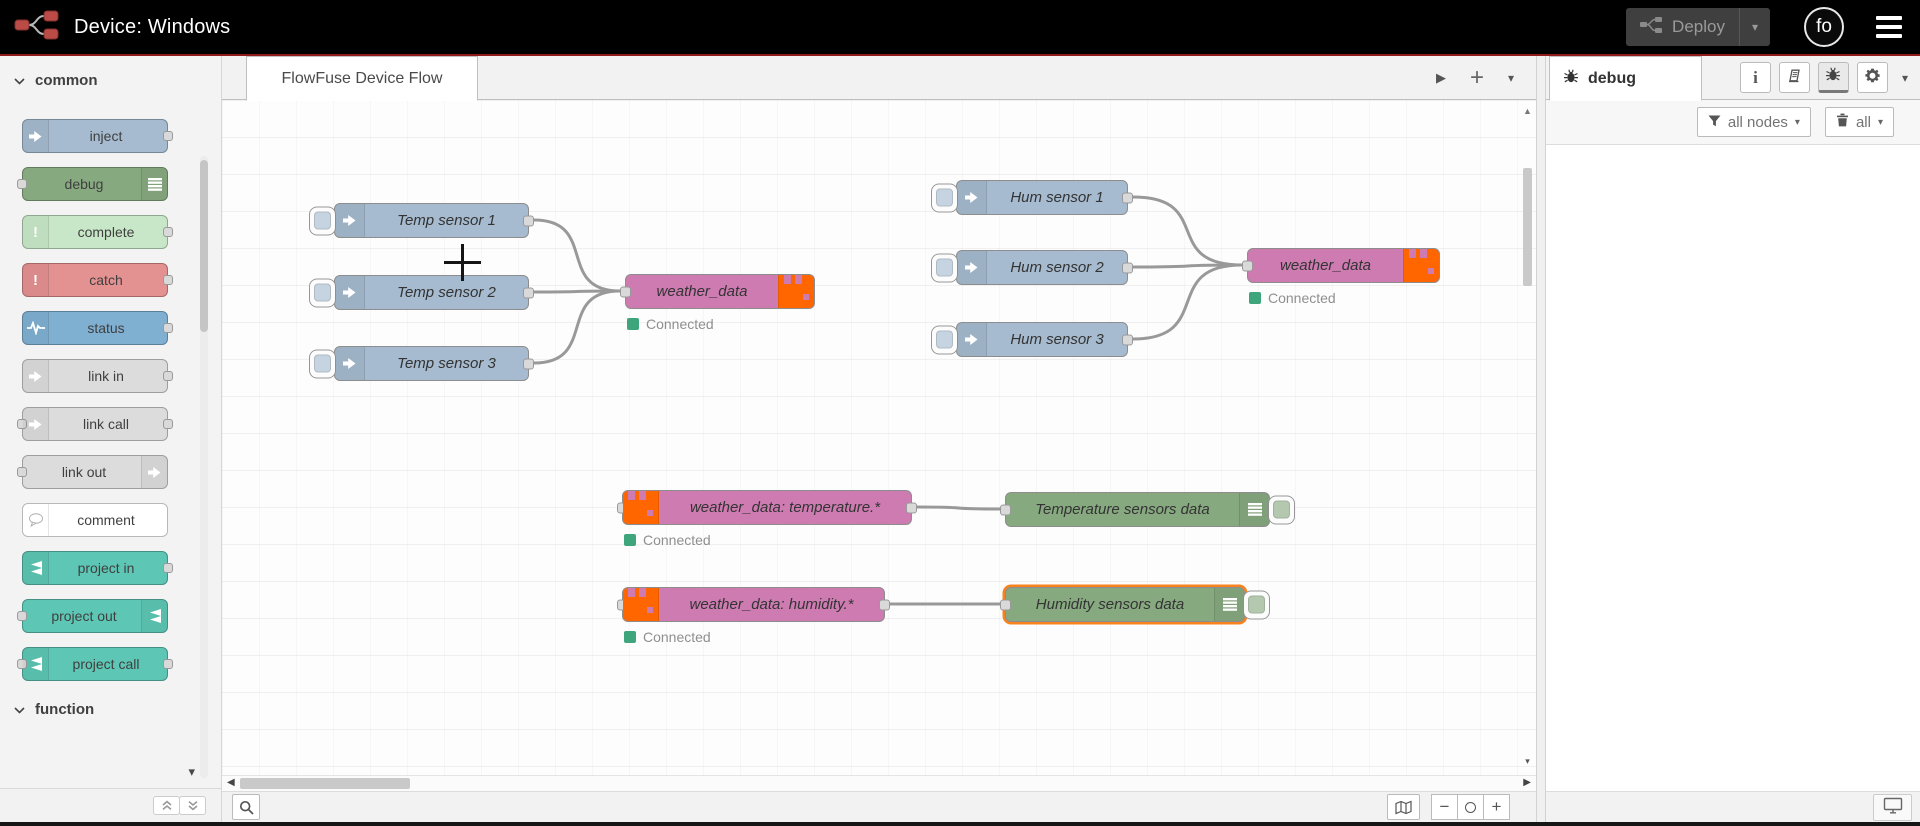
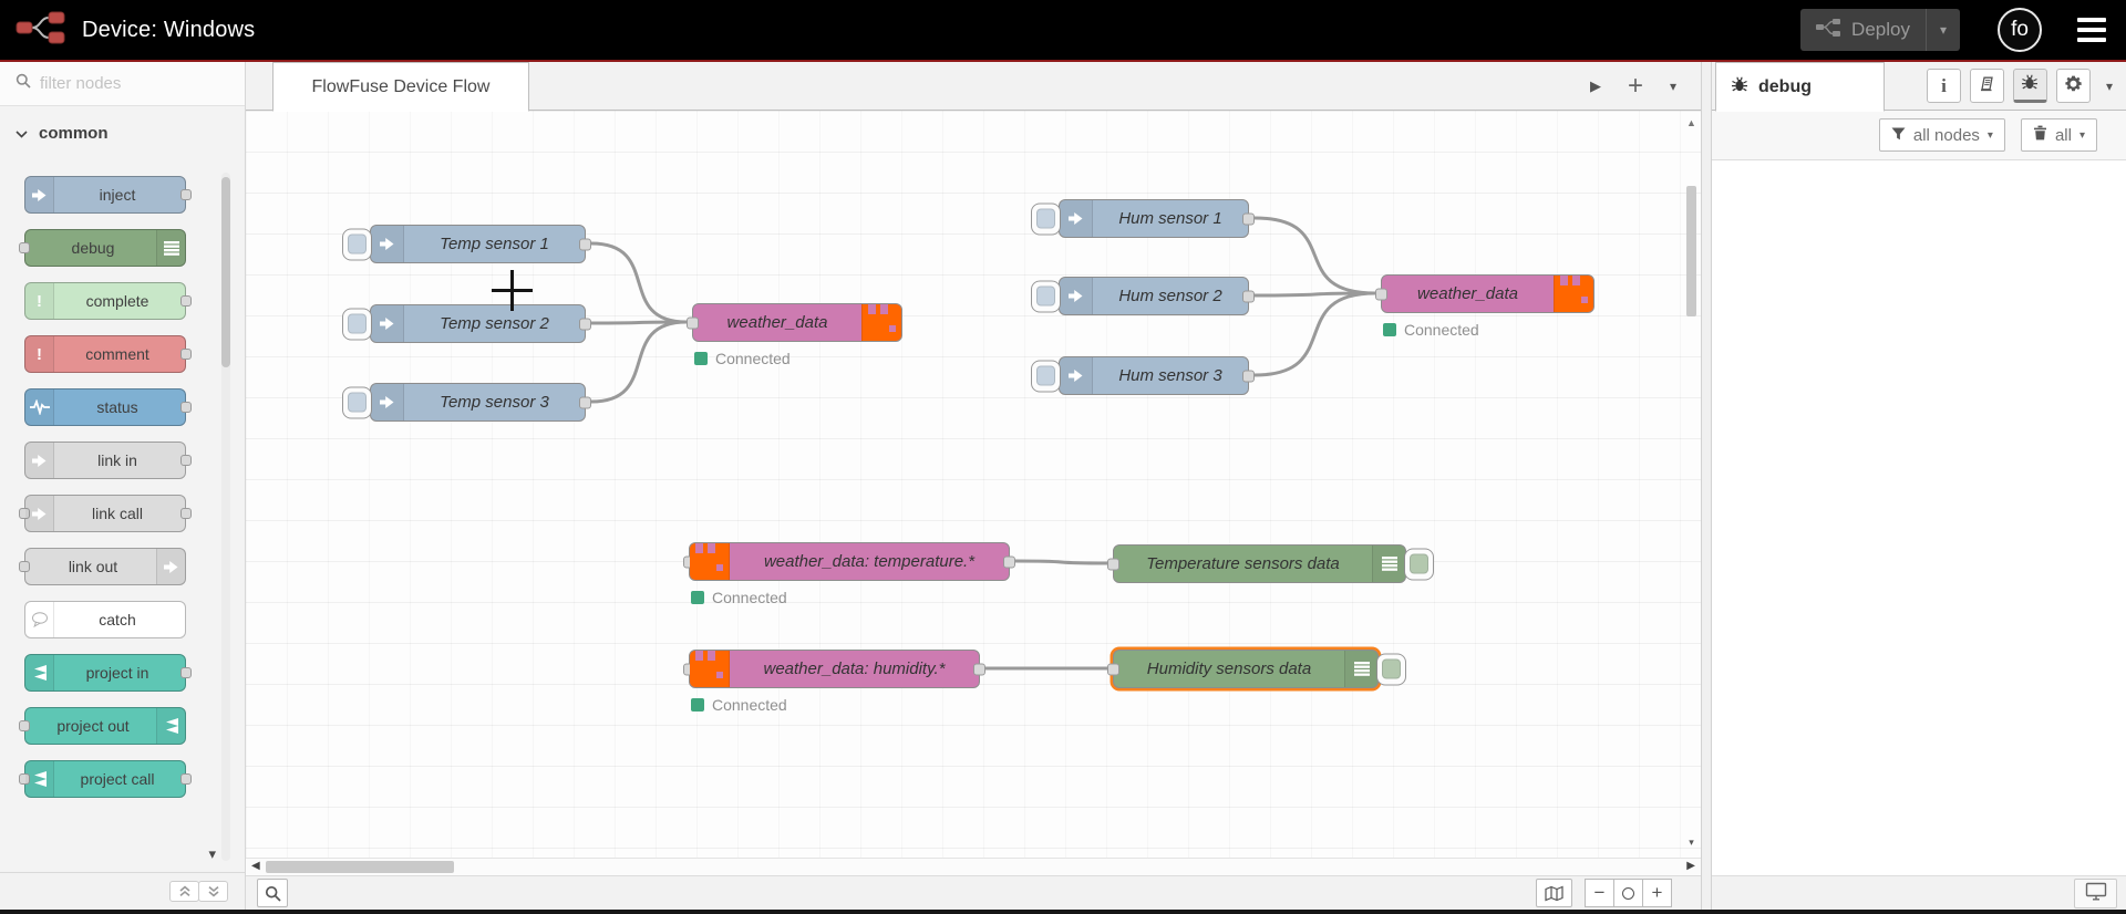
  Device: Windows
  Deploy
  ▾
  fo
+ filter nodes
  common
  inject
  debug
  !
  complete
  !
- catch
+ comment
  status
  link in
  link call
  link out
- comment
+ catch
  project in
  project out
  project call
- function
  ▾
  FlowFuse Device Flow
  ▶
  +
  ▾
  Temp sensor 1
  Temp sensor 2
  Temp sensor 3
  weather_data
  Connected
  Hum sensor 1
  Hum sensor 2
  Hum sensor 3
  weather_data
  Connected
  weather_data: temperature.*
  Connected
  Temperature sensors data
  weather_data: humidity.*
  Connected
  Humidity sensors data
  ▲
  ▾
  ◀
  ▶
  −
  +
  debug
  i
  ▾
  all nodes
  ▾
  all
  ▾
